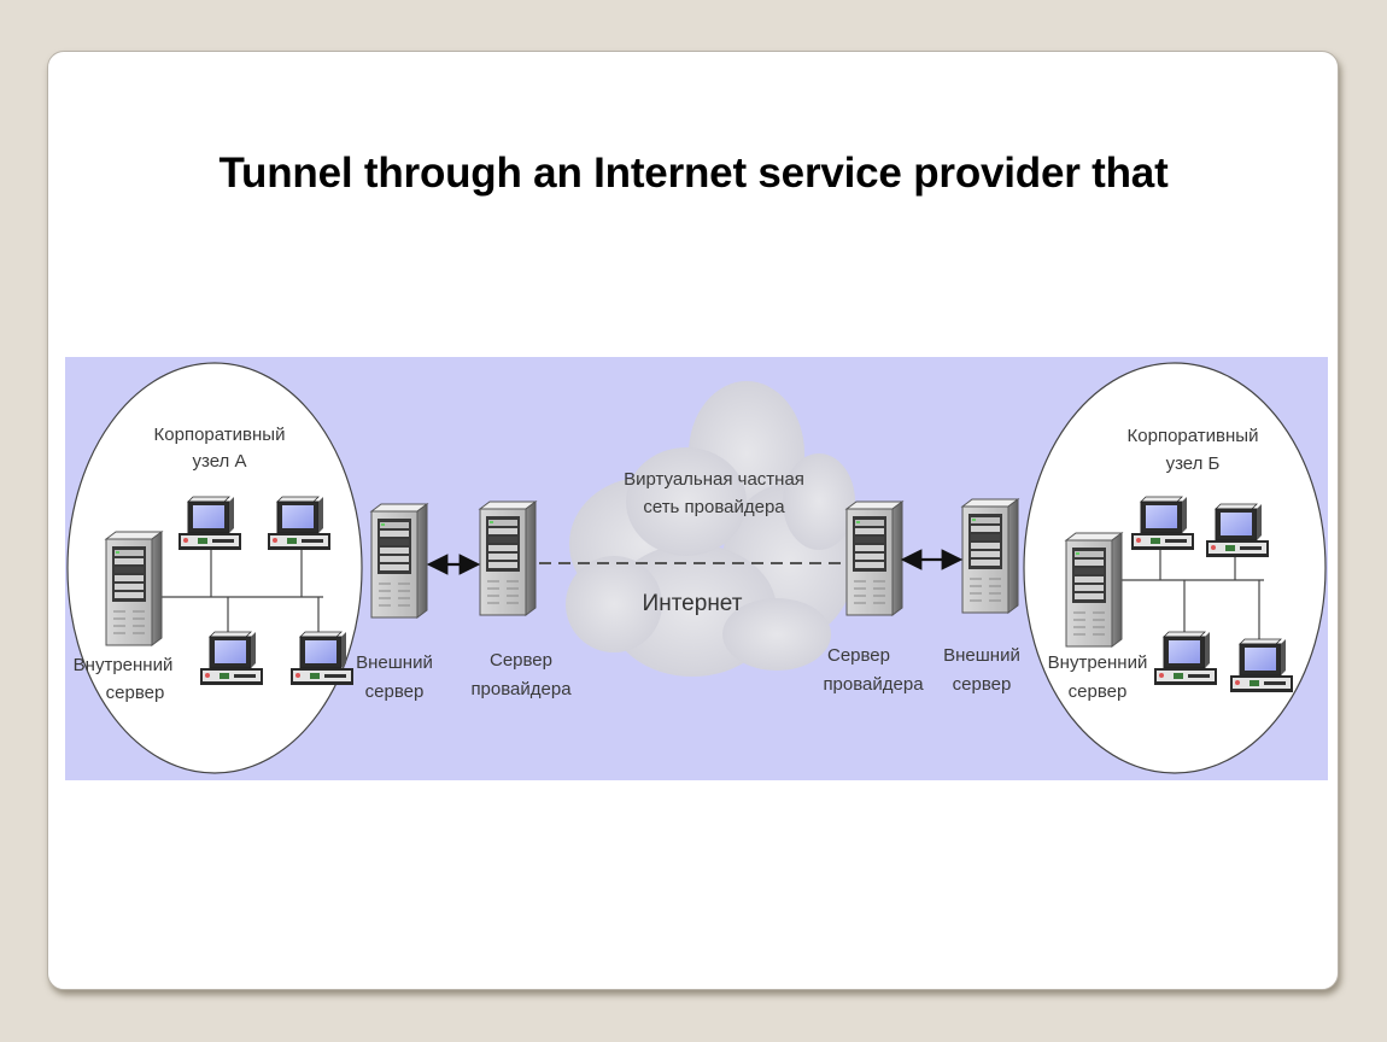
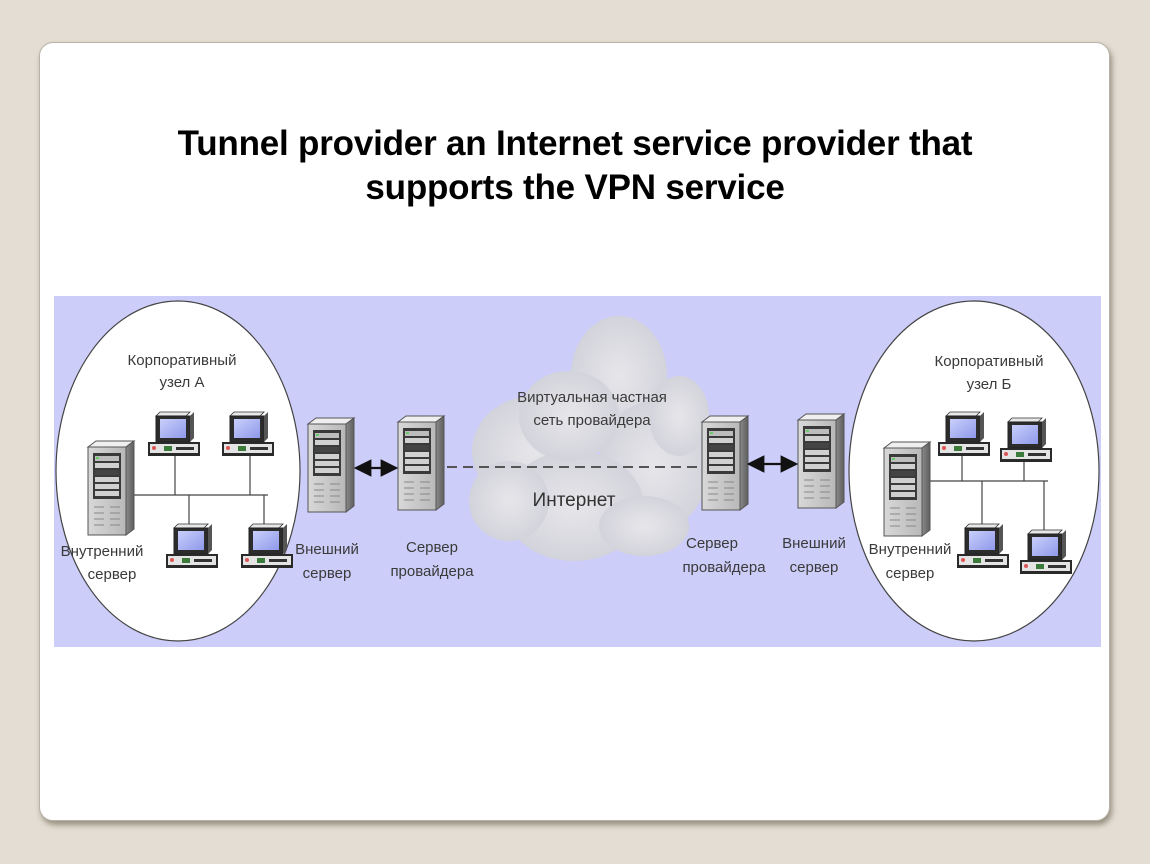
- Tunnel through an Internet service provider that
+ Tunnel provider an Internet service provider that
+ supports the VPN service
  Корпоративный
  узел А
  Внутренний
  сервер
  Внешний
  сервер
  Сервер
  провайдера
  Виртуальная частная
  сеть провайдера
  Интернет
  Сервер
  провайдера
  Внешний
  сервер
  Корпоративный
  узел Б
  Внутренний
  сервер
